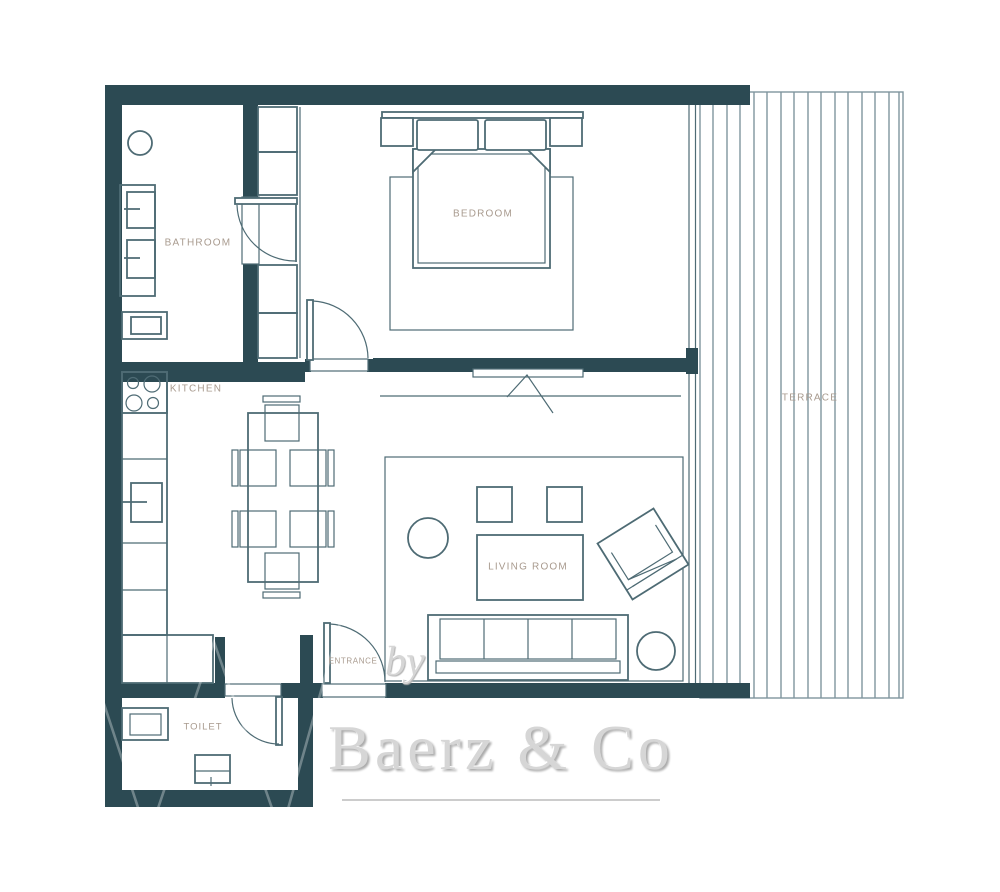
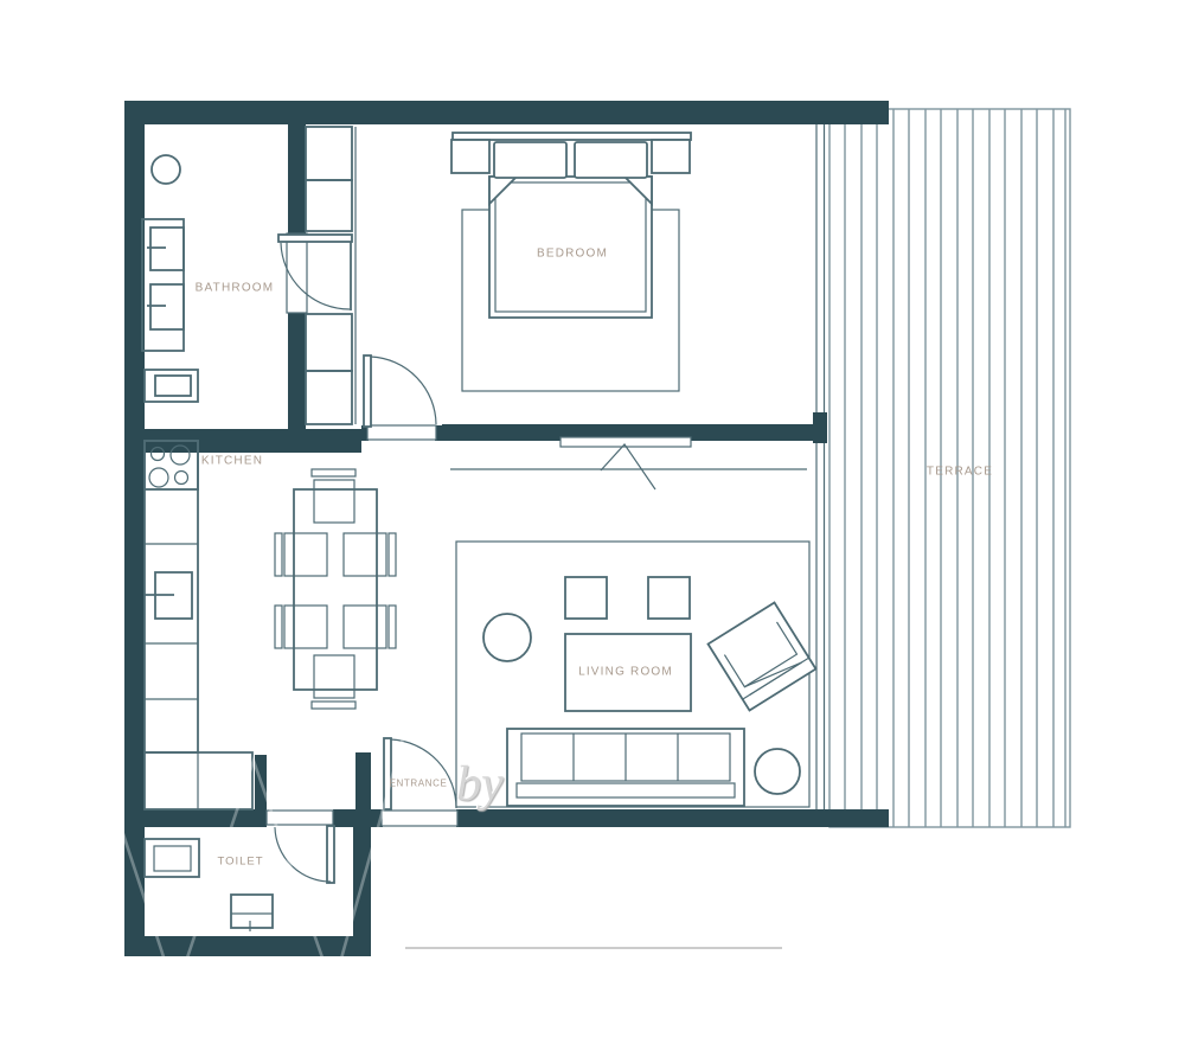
  BATHROOM
  BEDROOM
  KITCHEN
  LIVING ROOM
  TERRACE
  ENTRANCE
  TOILET
  by
- Baerz & Co
